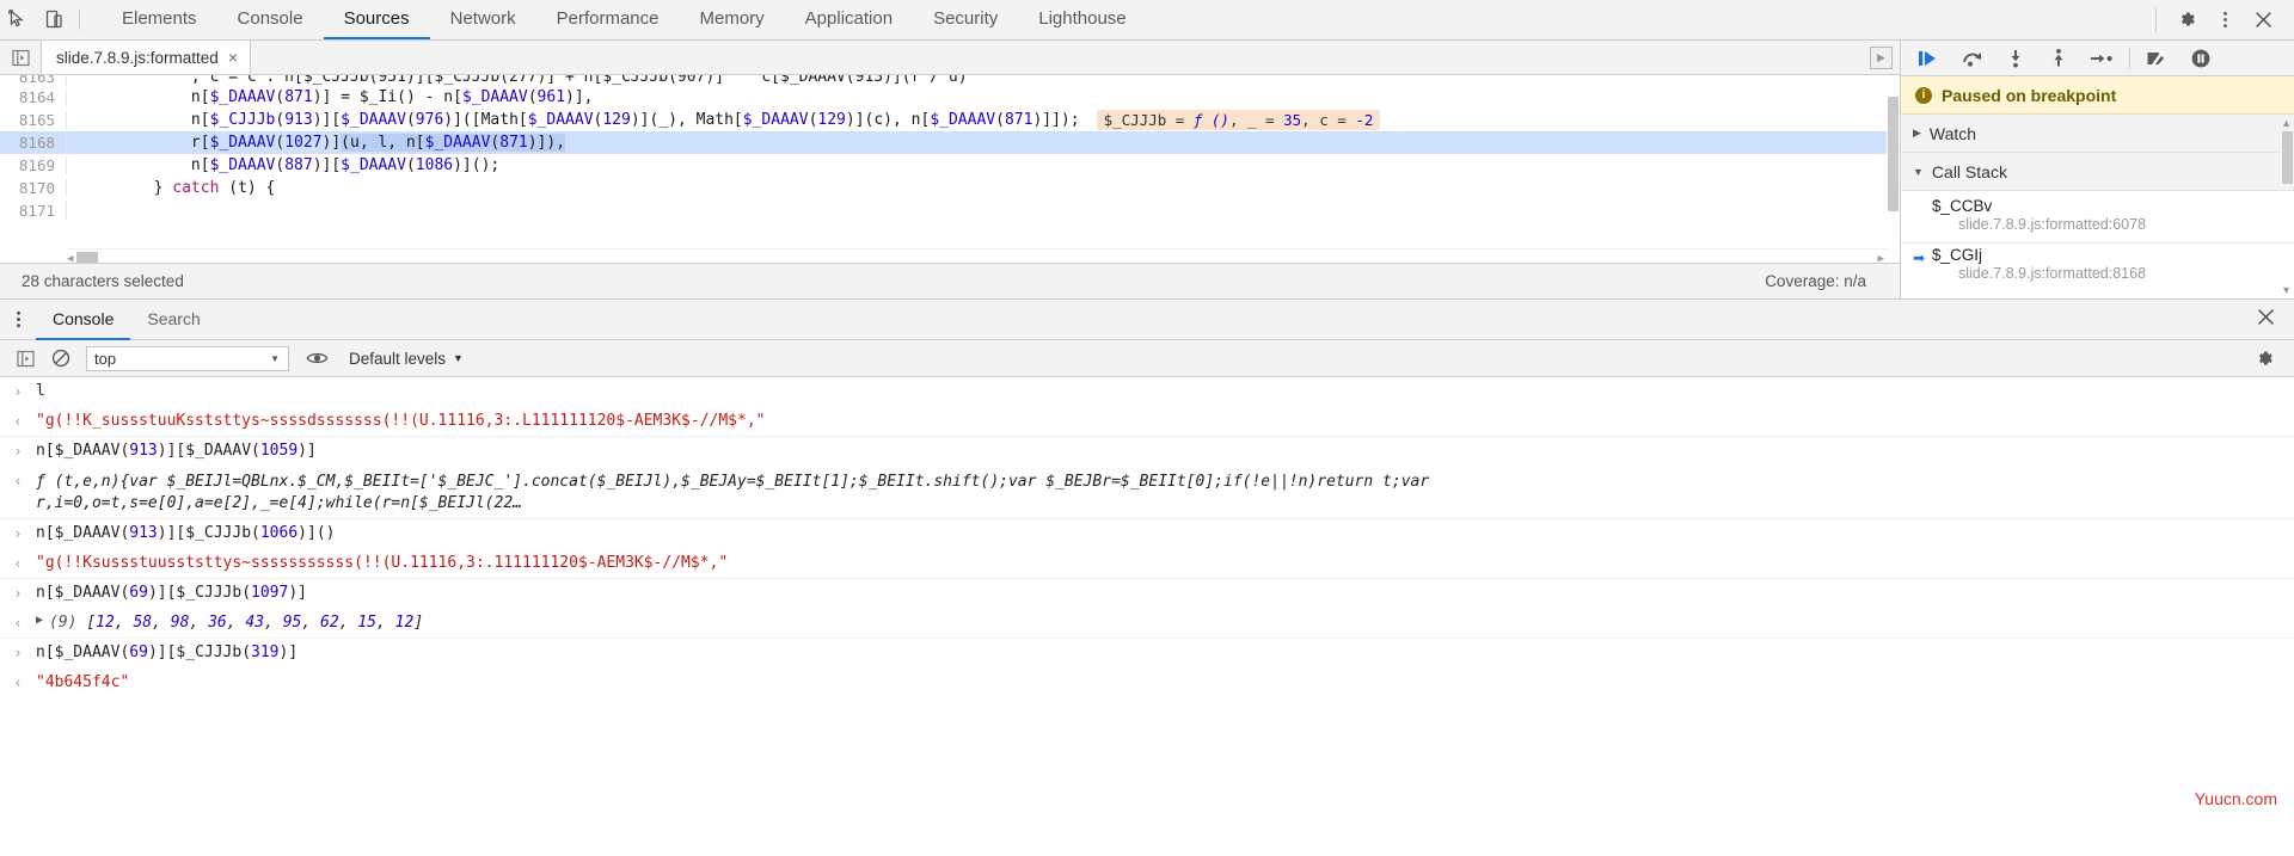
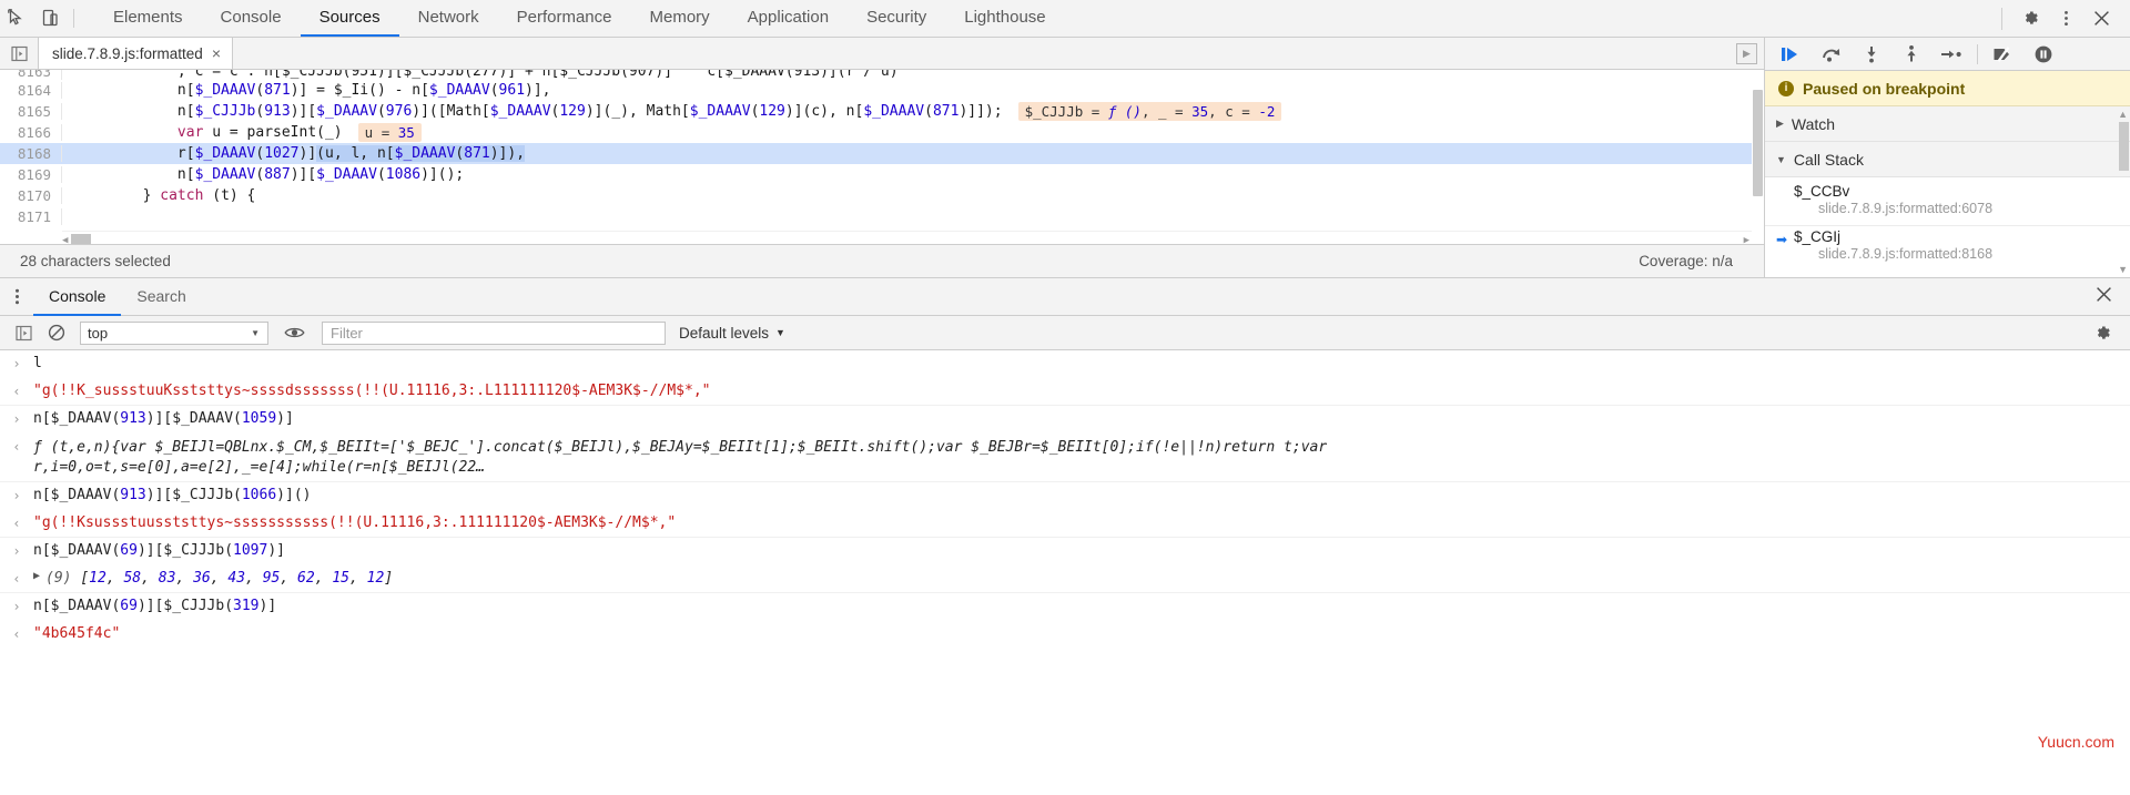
  Elements
  Console
  Sources
  Network
  Performance
  Memory
  Application
  Security
  Lighthouse
  slide.7.8.9.js:formatted
  ×
  ▶
  8163
  , c = c : n[$_CJJJb(951)][$_CJJJb(277)] + n[$_CJJJb(907)] c[$_DAAAV(913)](r / u)
  8164
  n[$_DAAAV(871)] = $_Ii() - n[$_DAAAV(961)],
  8165
  n[$_CJJJb(913)][$_DAAAV(976)]([Math[$_DAAAV(129)](_), Math[$_DAAAV(129)](c), n[$_DAAAV(871)]]);
  $_CJJJb = ƒ (), _ = 35, c = -2
+ 8166
+ var u = parseInt(_)
+ u = 35
  8168
  r[$_DAAAV(1027)](u, l, n[$_DAAAV(871)]),
  8169
  n[$_DAAAV(887)][$_DAAAV(1086)]();
  8170
  } catch (t) {
  8171
  ◀
  ▶
  28 characters selected
  Coverage: n/a
  i
  Paused on breakpoint
  ▶
  Watch
  ▼
  Call Stack
  $_CCBv
  slide.7.8.9.js:formatted:6078
  ➡
  $_CGIj
  slide.7.8.9.js:formatted:8168
  ▲
  ▼
  Console
  Search
  top
  ▼
+ Filter
  Default levels
  ▼
  ›
  l
  ‹
  "g(!!K_sussstuuKsststtys~ssssdsssssss(!!(U.11116,3:.L111111120$-AEM3K$-//M$*,"
  ›
  n[$_DAAAV(913)][$_DAAAV(1059)]
  ‹
  ƒ (t,e,n){var $_BEIJl=QBLnx.$_CM,$_BEIIt=['$_BEJC_'].concat($_BEIJl),$_BEJAy=$_BEIIt[1];$_BEIIt.shift();var $_BEJBr=$_BEIIt[0];if(!e||!n)return t;var
  r,i=0,o=t,s=e[0],a=e[2],_=e[4];while(r=n[$_BEIJl(22…
  ›
  n[$_DAAAV(913)][$_CJJJb(1066)]()
  ‹
  "g(!!Ksussstuusststtys~sssssssssss(!!(U.11116,3:.111111120$-AEM3K$-//M$*,"
  ›
  n[$_DAAAV(69)][$_CJJJb(1097)]
  ‹
  ▶
- (9) [12, 58, 98, 36, 43, 95, 62, 15, 12]
+ (9) [12, 58, 83, 36, 43, 95, 62, 15, 12]
  ›
  n[$_DAAAV(69)][$_CJJJb(319)]
  ‹
  "4b645f4c"
  Yuucn.com
